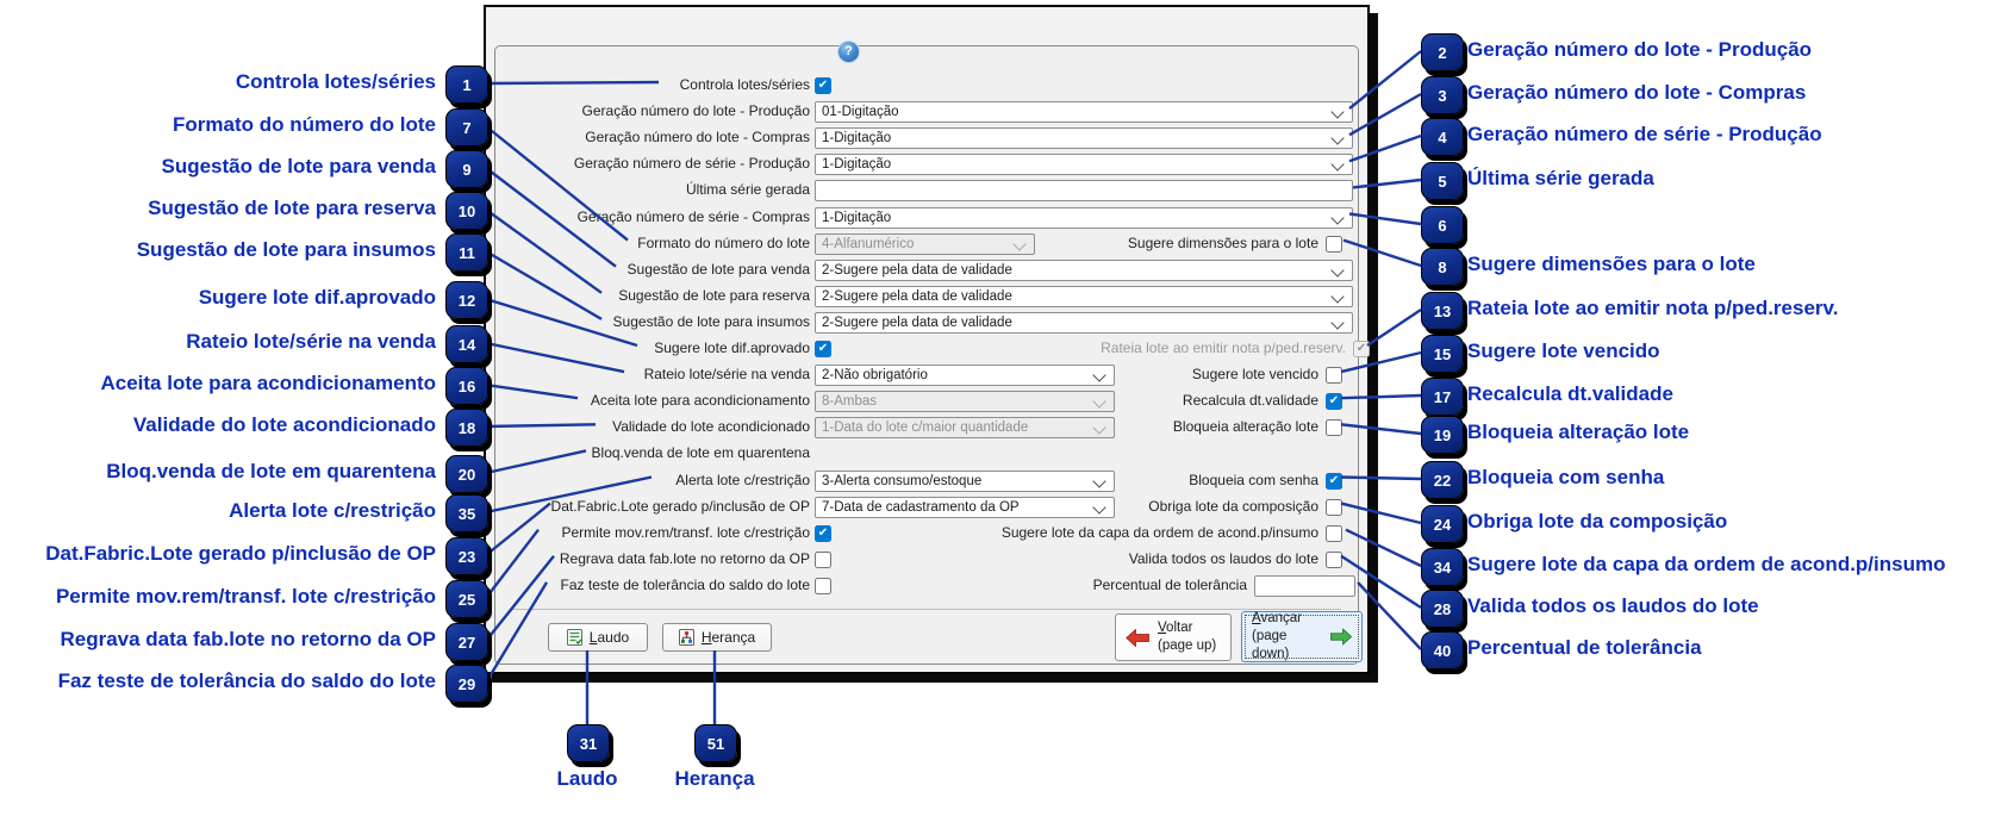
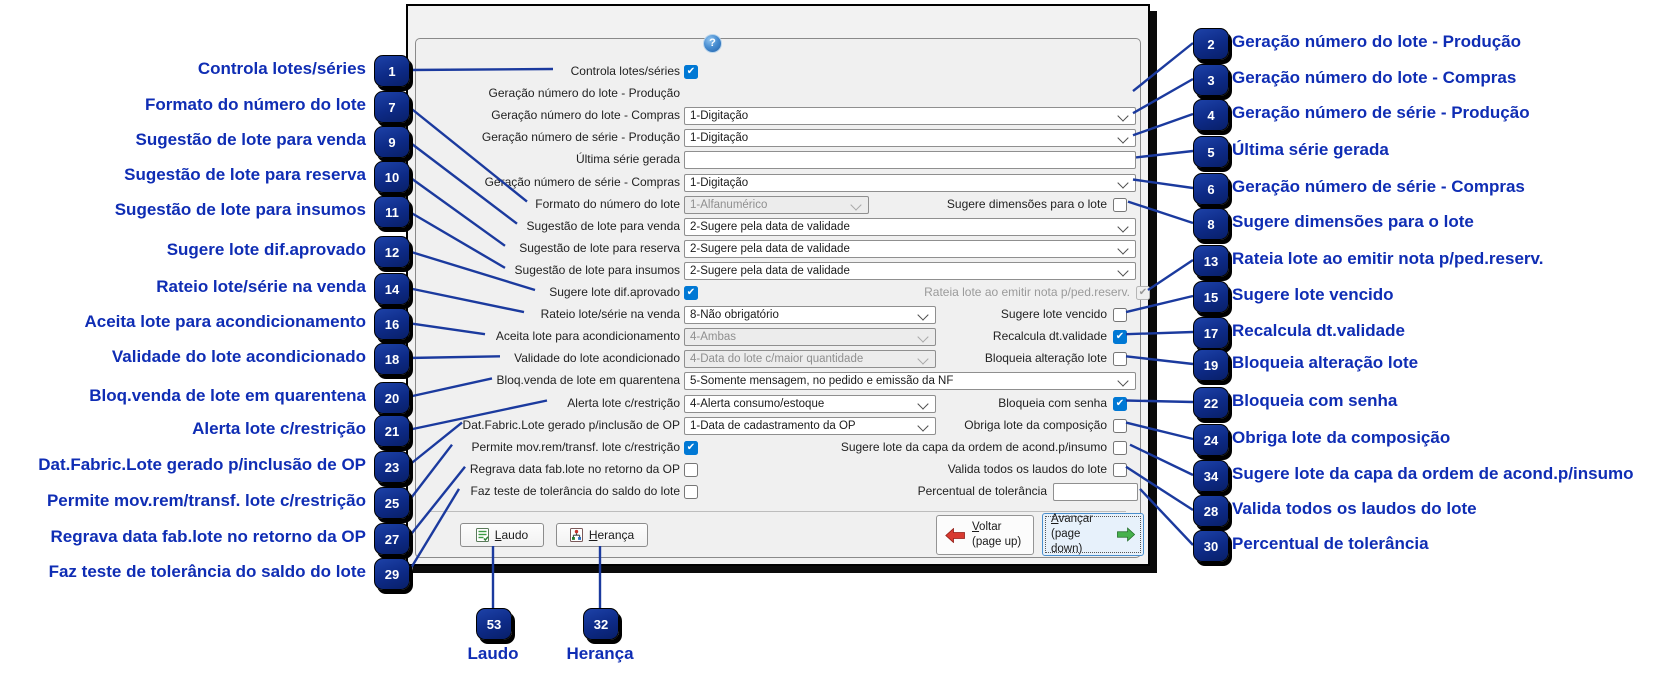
  Laudo
  Herança
  Voltar
  (page up)
  Avançar
  (page down)
  Controla lotes/séries
  ✔
  Geração número do lote - Produção
- 01-Digitação
  Geração número do lote - Compras
  1-Digitação
  Geração número de série - Produção
  1-Digitação
  Última série gerada
  Geação número de série - Compras
  1-Digitação
  Formato do número do lote
- 4-Alfanumérico
+ 1-Alfanumérico
  Sugere dimensões para o lote
  Sugestão de lote para venda
  2-Sugere pela data de validade
  Sugestão de lote para reserva
  2-Sugere pela data de validade
  Sugestão de lote para insumos
  2-Sugere pela data de validade
  Sugere lote dif.aprovado
  ✔
  Rateia lote ao emitir nota p/ped.reserv.
  ✔
  Rateio lote/série na venda
- 2-Não obrigatório
+ 8-Não obrigatório
  Sugere lote vencido
  Aceita lote para acondicionamento
- 8-Ambas
+ 4-Ambas
  Recalcula dt.validade
  ✔
  Validade do lote acondicionado
- 1-Data do lote c/maior quantidade
+ 4-Data do lote c/maior quantidade
  Bloqueia alteração lote
  Bloq.venda de lote em quarentena
+ 5-Somente mensagem, no pedido e emissão da NF
  Alerta lote c/restrição
- 3-Alerta consumo/estoque
+ 4-Alerta consumo/estoque
  Bloqueia com senha
  ✔
  Dat.Fabric.Lote gerado p/inclusão de OP
- 7-Data de cadastramento da OP
+ 1-Data de cadastramento da OP
  Obriga lote da composição
  Permite mov.rem/transf. lote c/restrição
  ✔
  Sugere lote da capa da ordem de acond.p/insumo
  Regrava data fab.lote no retorno da OP
  Valida todos os laudos do lote
  Faz teste de tolerância do saldo do lote
  Percentual de tolerância
  ?
  1
  Controla lotes/séries
  7
  Formato do número do lote
  9
  Sugestão de lote para venda
  10
  Sugestão de lote para reserva
  11
  Sugestão de lote para insumos
  12
  Sugere lote dif.aprovado
  14
  Rateio lote/série na venda
  16
  Aceita lote para acondicionamento
  18
  Validade do lote acondicionado
  20
  Bloq.venda de lote em quarentena
- 35
+ 21
  Alerta lote c/restrição
  23
  Dat.Fabric.Lote gerado p/inclusão de OP
  25
  Permite mov.rem/transf. lote c/restrição
  27
  Regrava data fab.lote no retorno da OP
  29
  Faz teste de tolerância do saldo do lote
  2
  Geração número do lote - Produção
  3
  Geração número do lote - Compras
  4
  Geração número de série - Produção
  5
  Última série gerada
  6
+ Geração número de série - Compras
  8
  Sugere dimensões para o lote
  13
  Rateia lote ao emitir nota p/ped.reserv.
  15
  Sugere lote vencido
  17
  Recalcula dt.validade
  19
  Bloqueia alteração lote
  22
  Bloqueia com senha
  24
  Obriga lote da composição
  34
  Sugere lote da capa da ordem de acond.p/insumo
  28
  Valida todos os laudos do lote
- 40
+ 30
  Percentual de tolerância
- 31
+ 53
  Laudo
- 51
+ 32
  Herança
